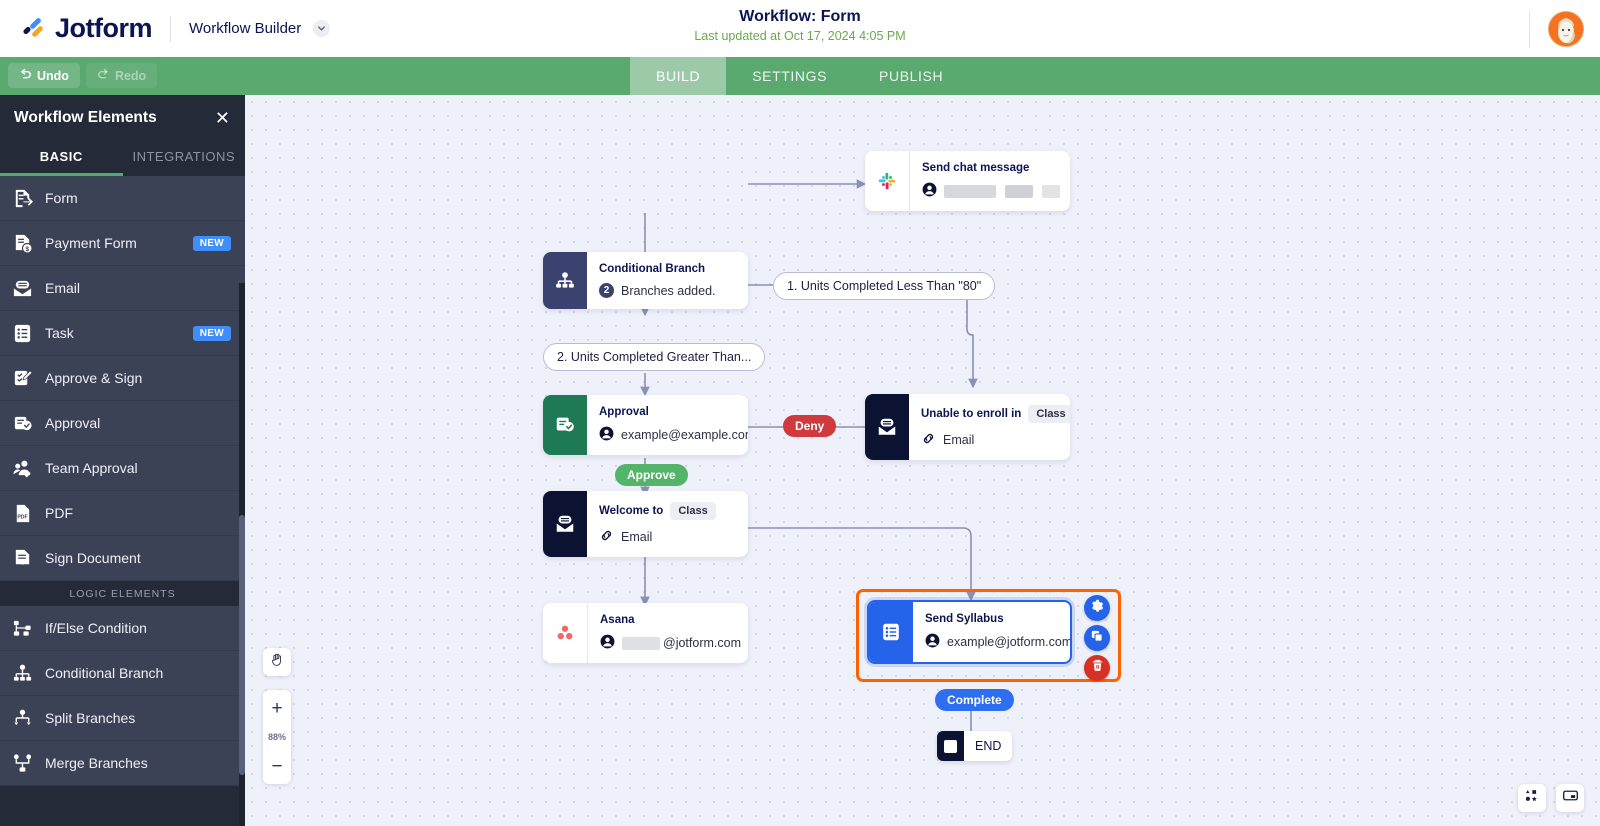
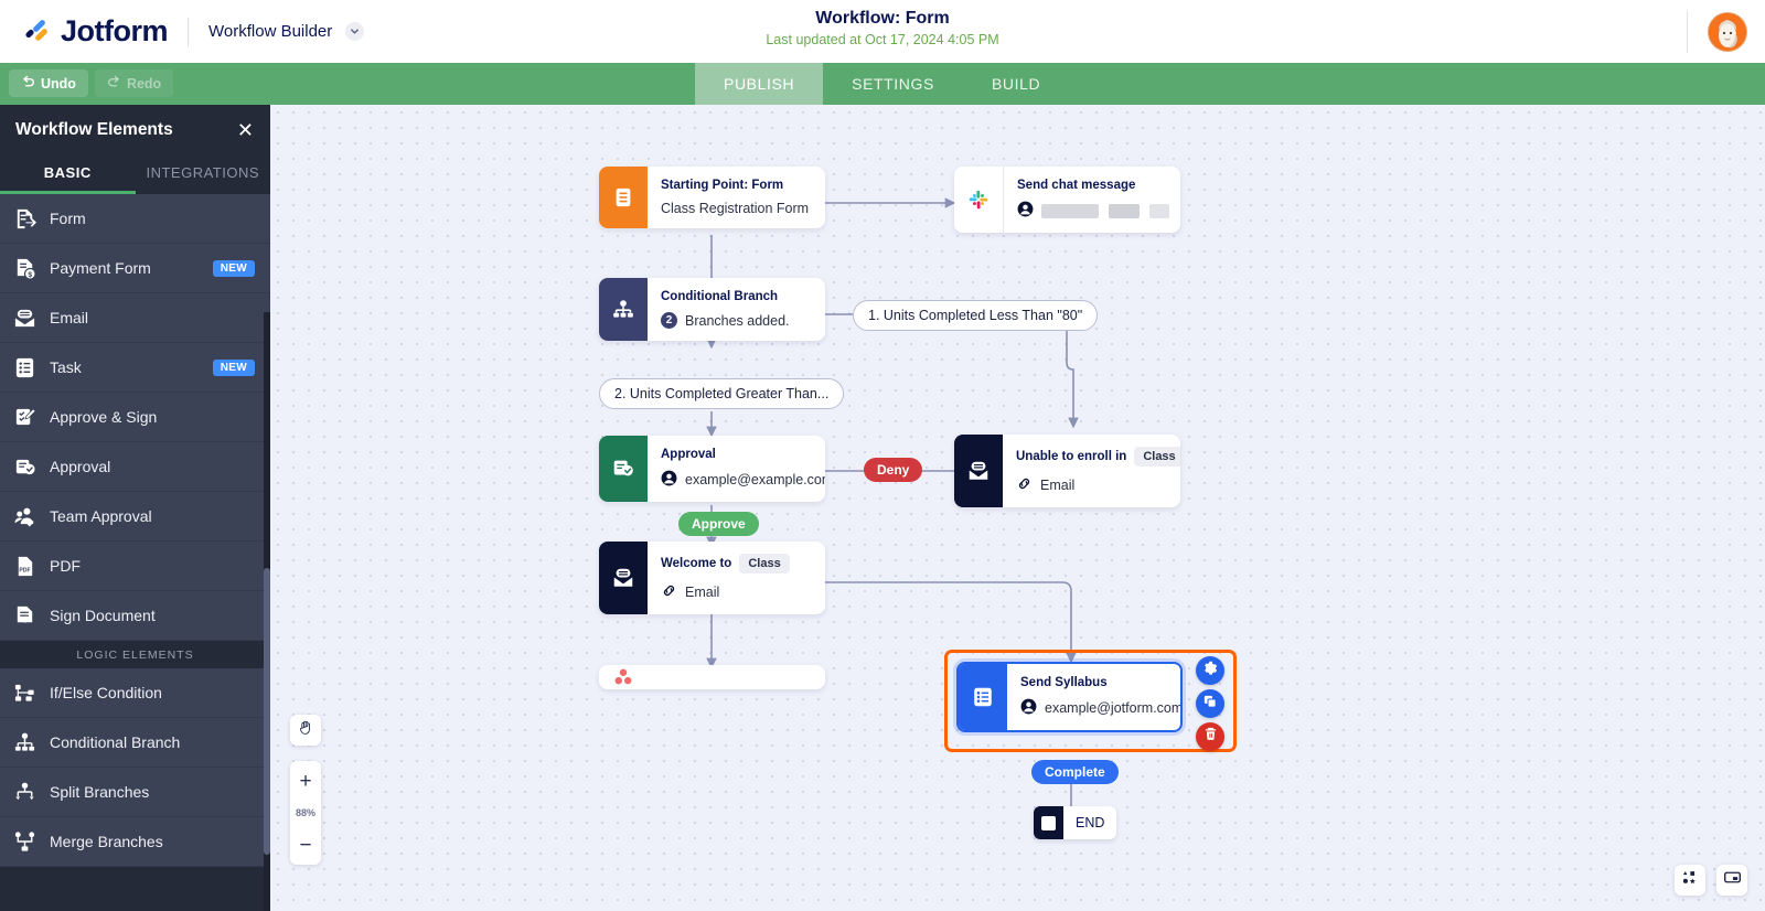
  Jotform
  Workflow Builder
  Workflow: Form
  Last updated at Oct 17, 2024 4:05 PM
  Undo
  Redo
- BUILD
+ PUBLISH
  SETTINGS
- PUBLISH
+ BUILD
  Workflow Elements
  ✕
  BASIC
  INTEGRATIONS
  Form
  Payment Form
  NEW
  Email
  Task
  NEW
  Approve & Sign
  Approval
  Team Approval
  PDF
  Sign Document
  LOGIC ELEMENTS
  If/Else Condition
  Conditional Branch
  Split Branches
  Merge Branches
+ Starting Point: Form
+ Class Registration Form
  Send chat message
  Conditional Branch
  2
  Branches added.
  1. Units Completed Less Than "80"
  2. Units Completed Greater Than...
  Approval
  example@example.co
  Deny
  Unable to enroll in
  Class
  Email
  Approve
  Welcome to
  Class
  Email
- Asana
- @jotform.com
  Send Syllabus
  example@jotform.com
  Complete
  END
  +
  88%
  −
